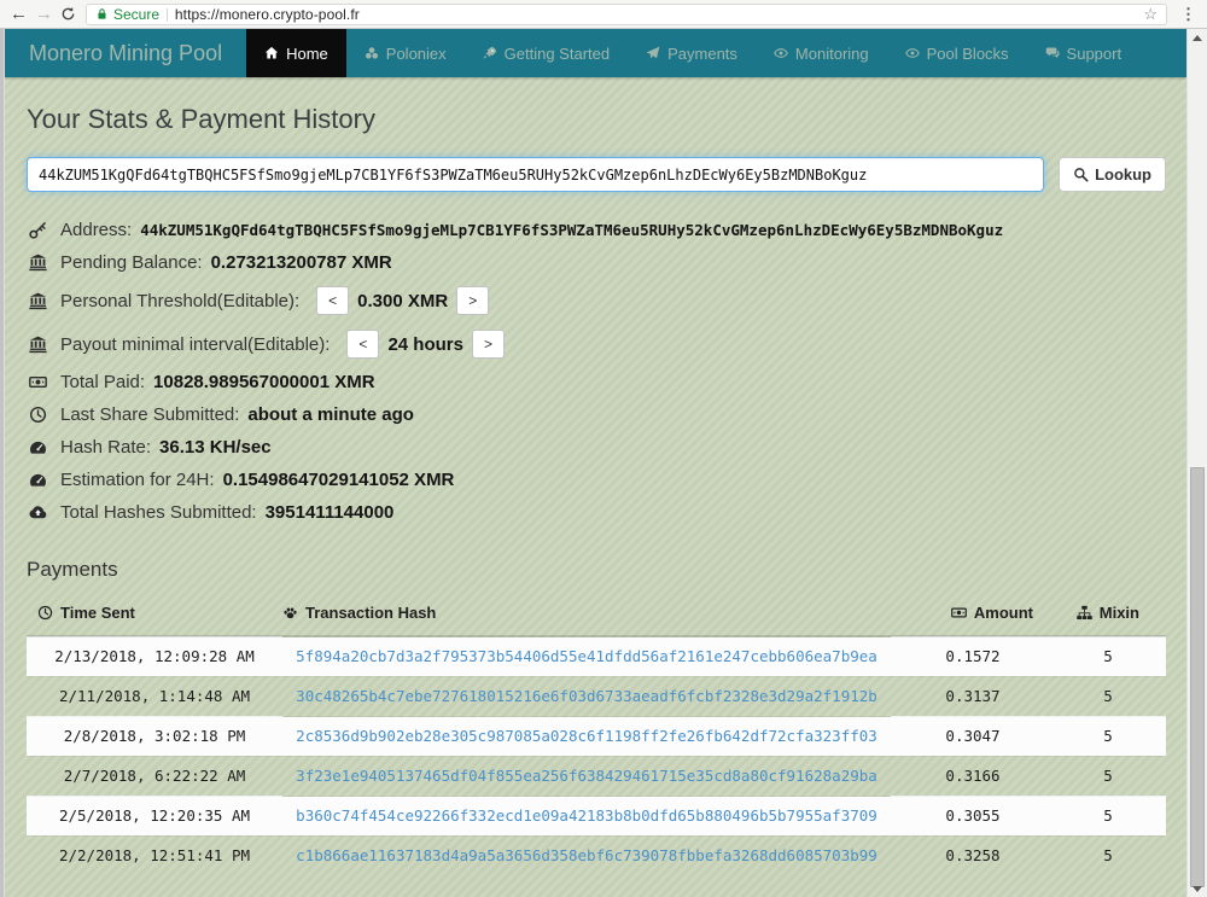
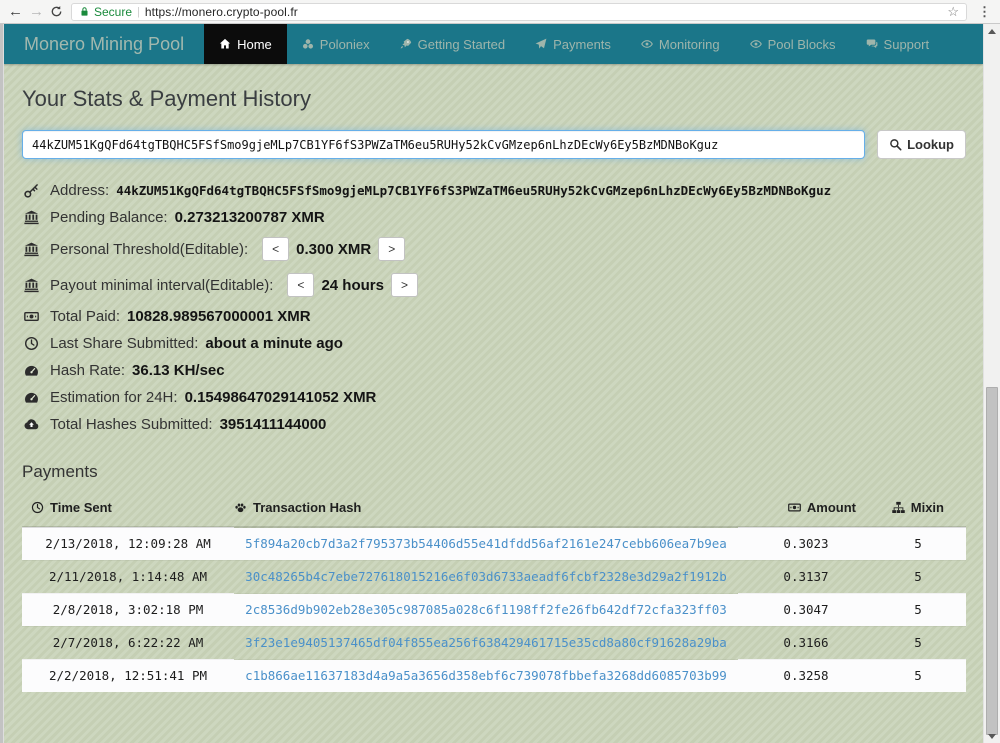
  ←
  →
  Secure
  |
  https://monero.crypto-pool.fr
  ☆
  ⋮
  Monero Mining Pool
  Home
  Poloniex
  Getting Started
  Payments
  Monitoring
  Pool Blocks
  Support
  Your Stats & Payment History
  44kZUM51KgQFd64tgTBQHC5FSfSmo9gjeMLp7CB1YF6fS3PWZaTM6eu5RUHy52kCvGMzep6nLhzDEcWy6Ey5BzMDNBoKguz
  Lookup
  Address:
  44kZUM51KgQFd64tgTBQHC5FSfSmo9gjeMLp7CB1YF6fS3PWZaTM6eu5RUHy52kCvGMzep6nLhzDEcWy6Ey5BzMDNBoKguz
  Pending Balance:
  0.273213200787 XMR
  Personal Threshold(Editable):
  <
  0.300 XMR
  >
  Payout minimal interval(Editable):
  <
  24 hours
  >
  Total Paid:
  10828.989567000001 XMR
  Last Share Submitted:
  about a minute ago
  Hash Rate:
  36.13 KH/sec
  Estimation for 24H:
  0.15498647029141052 XMR
  Total Hashes Submitted:
  3951411144000
  Payments
  Time Sent	Transaction Hash	Amount	Mixin
- 2/13/2018, 12:09:28 AM	5f894a20cb7d3a2f795373b54406d55e41dfdd56af2161e247cebb606ea7b9ea	0.1572	5
+ 2/13/2018, 12:09:28 AM	5f894a20cb7d3a2f795373b54406d55e41dfdd56af2161e247cebb606ea7b9ea	0.3023	5
  2/11/2018, 1:14:48 AM	30c48265b4c7ebe727618015216e6f03d6733aeadf6fcbf2328e3d29a2f1912b	0.3137	5
  2/8/2018, 3:02:18 PM	2c8536d9b902eb28e305c987085a028c6f1198ff2fe26fb642df72cfa323ff03	0.3047	5
  2/7/2018, 6:22:22 AM	3f23e1e9405137465df04f855ea256f638429461715e35cd8a80cf91628a29ba	0.3166	5
- 2/5/2018, 12:20:35 AM	b360c74f454ce92266f332ecd1e09a42183b8b0dfd65b880496b5b7955af3709	0.3055	5
  2/2/2018, 12:51:41 PM	c1b866ae11637183d4a9a5a3656d358ebf6c739078fbbefa3268dd6085703b99	0.3258	5
